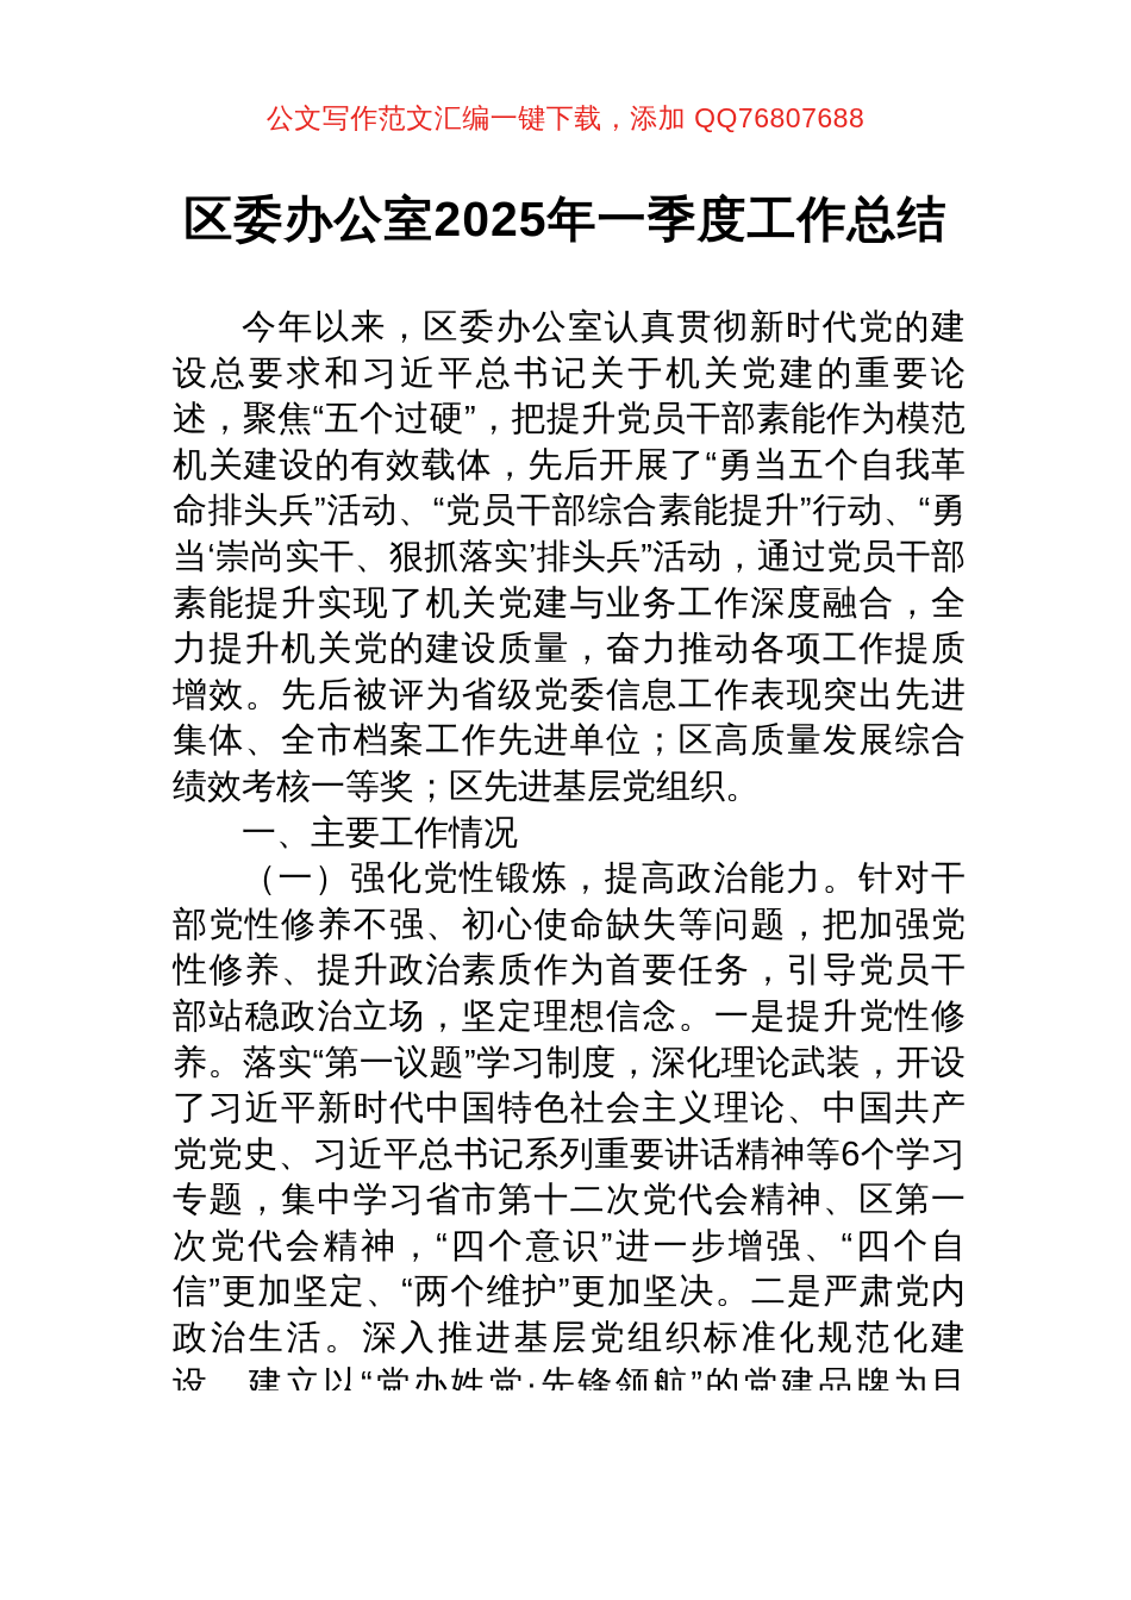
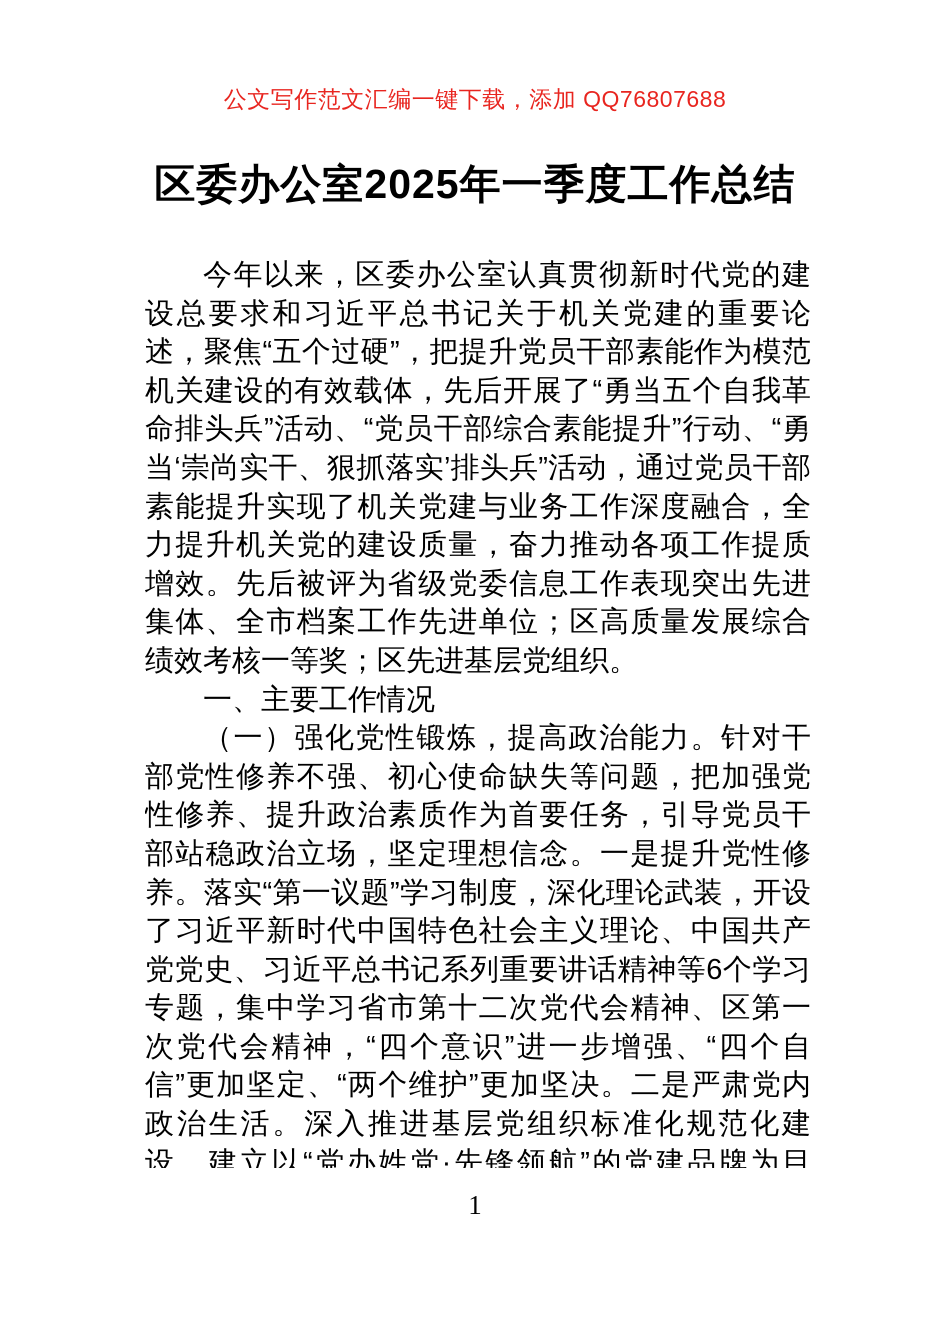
  公文写作范文汇编一键下载，添加 QQ76807688
  区委办公室2025年一季度工作总结
  今年以来，区委办公室认真贯彻新时代党的建设总要求和习近平总书记关于机关党建的重要论述，聚焦“五个过硬”，把提升党员干部素能作为模范机关建设的有效载体，先后开展了“勇当五个自我革命排头兵”活动、“党员干部综合素能提升”行动、“勇当‘崇尚实干、狠抓落实’排头兵”活动，通过党员干部素能提升实现了机关党建与业务工作深度融合，全力提升机关党的建设质量，奋力推动各项工作提质增效。先后被评为省级党委信息工作表现突出先进集体、全市档案工作先进单位；区高质量发展综合绩效考核一等奖；区先进基层党组织。
  一、主要工作情况
  （一）强化党性锻炼，提高政治能力。针对干部党性修养不强、初心使命缺失等问题，把加强党性修养、提升政治素质作为首要任务，引导党员干部站稳政治立场，坚定理想信念。一是提升党性修养。落实“第一议题”学习制度，深化理论武装，开设了习近平新时代中国特色社会主义理论、中国共产党党史、习近平总书记系列重要讲话精神等6个学习专题，集中学习省市第十二次党代会精神、区第一次党代会精神，“四个意识”进一步增强、“四个自信”更加坚定、“两个维护”更加坚决。二是严肃党内政治生活。深入推进基层党组织标准化规范化建设，建立以“党办姓党·先锋领航”的党建品牌为目
+ 1
